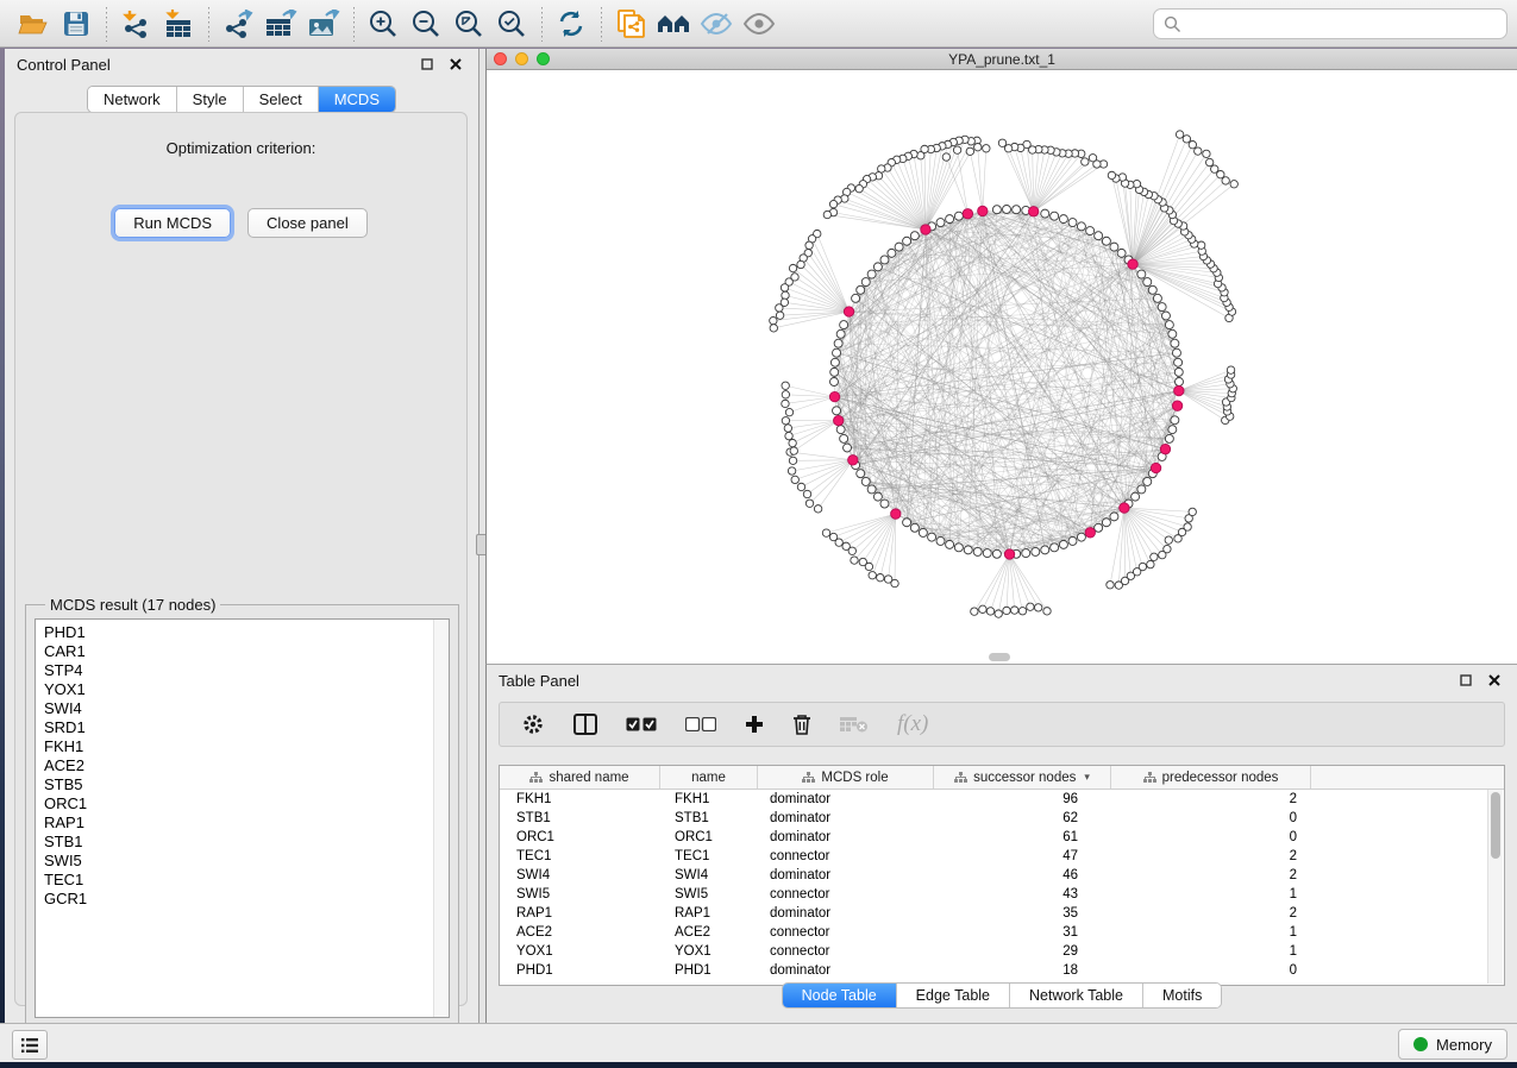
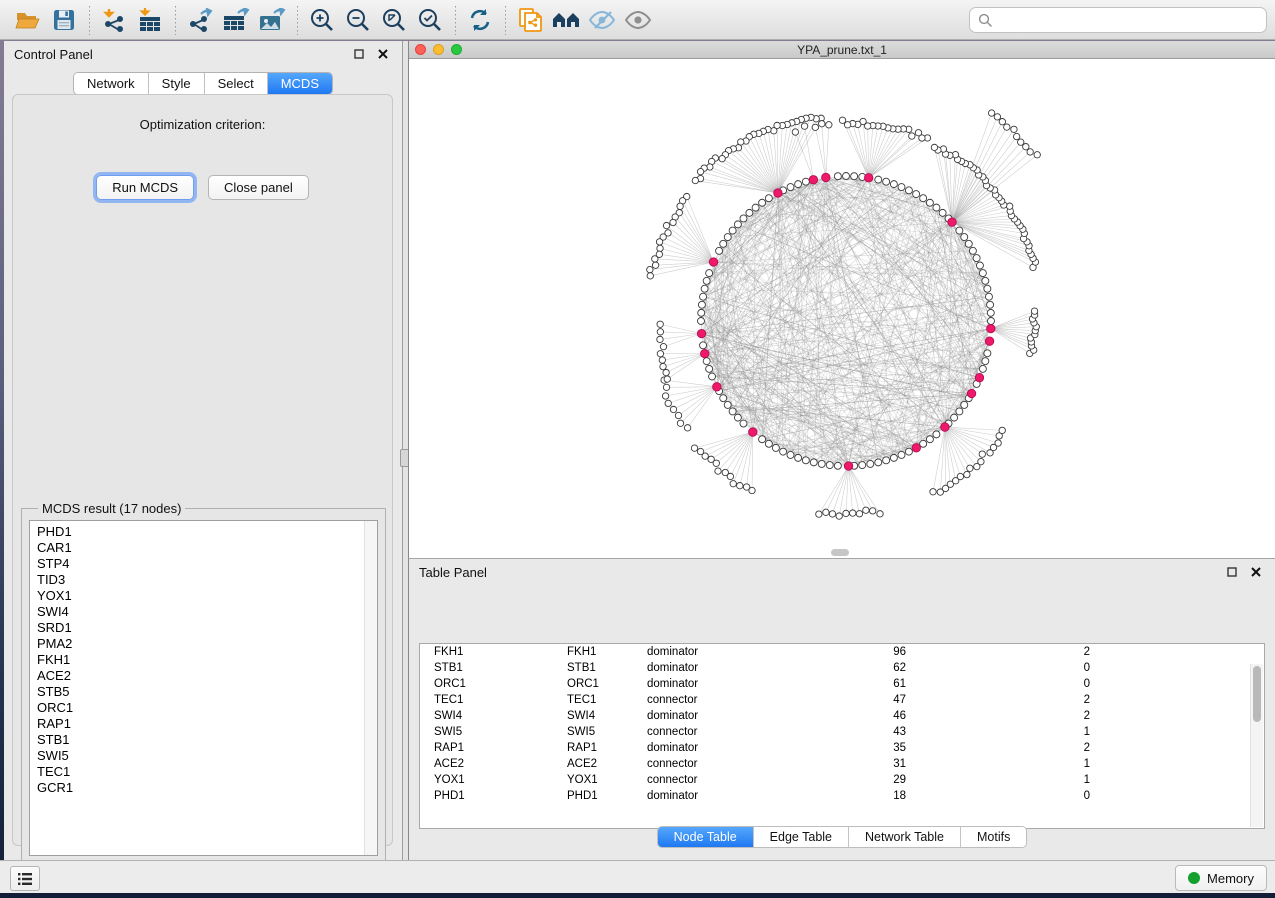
  Control Panel
  Network
  Style
  Select
  MCDS
  Optimization criterion:
  Run MCDS
  Close panel
  MCDS result (17 nodes)
  PHD1
  CAR1
  STP4
+ TID3
  YOX1
  SWI4
  SRD1
+ PMA2
  FKH1
  ACE2
  STB5
  ORC1
  RAP1
  STB1
  SWI5
  TEC1
  GCR1
  YPA_prune.txt_1
  Table Panel
- f(x)
- shared name
- name
- MCDS role
- successor nodes
- ▾
- predecessor nodes
  FKH1
  FKH1
  dominator
  96
  2
  STB1
  STB1
  dominator
  62
  0
  ORC1
  ORC1
  dominator
  61
  0
  TEC1
  TEC1
  connector
  47
  2
  SWI4
  SWI4
  dominator
  46
  2
  SWI5
  SWI5
  connector
  43
  1
  RAP1
  RAP1
  dominator
  35
  2
  ACE2
  ACE2
  connector
  31
  1
  YOX1
  YOX1
  connector
  29
  1
  PHD1
  PHD1
  dominator
  18
  0
  Node Table
  Edge Table
  Network Table
  Motifs
  Memory
